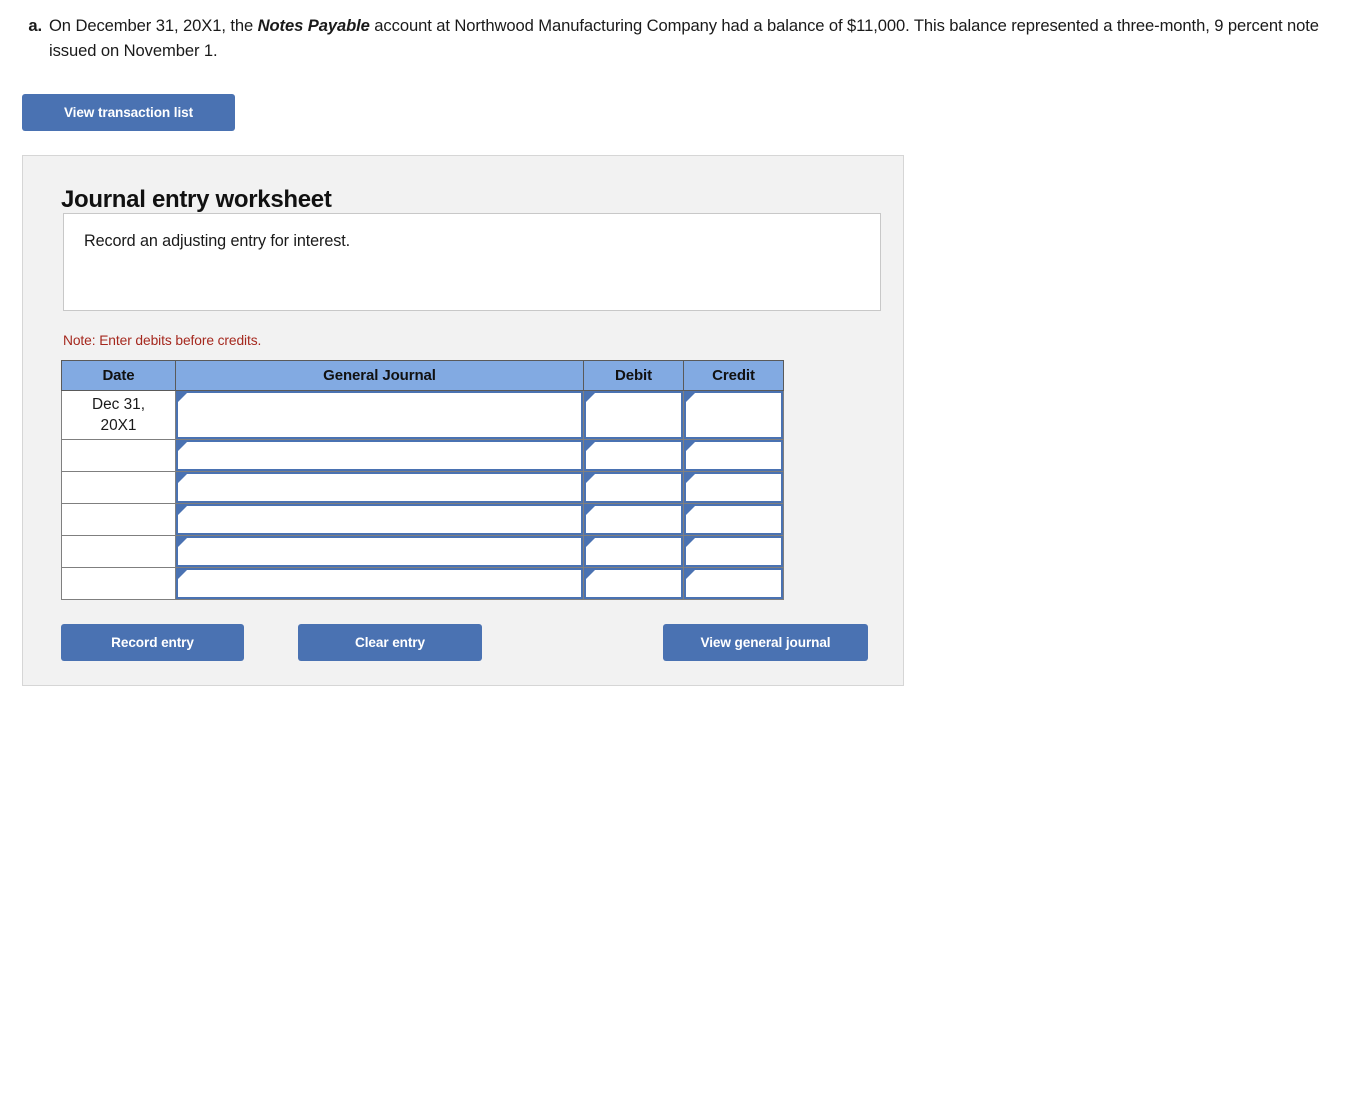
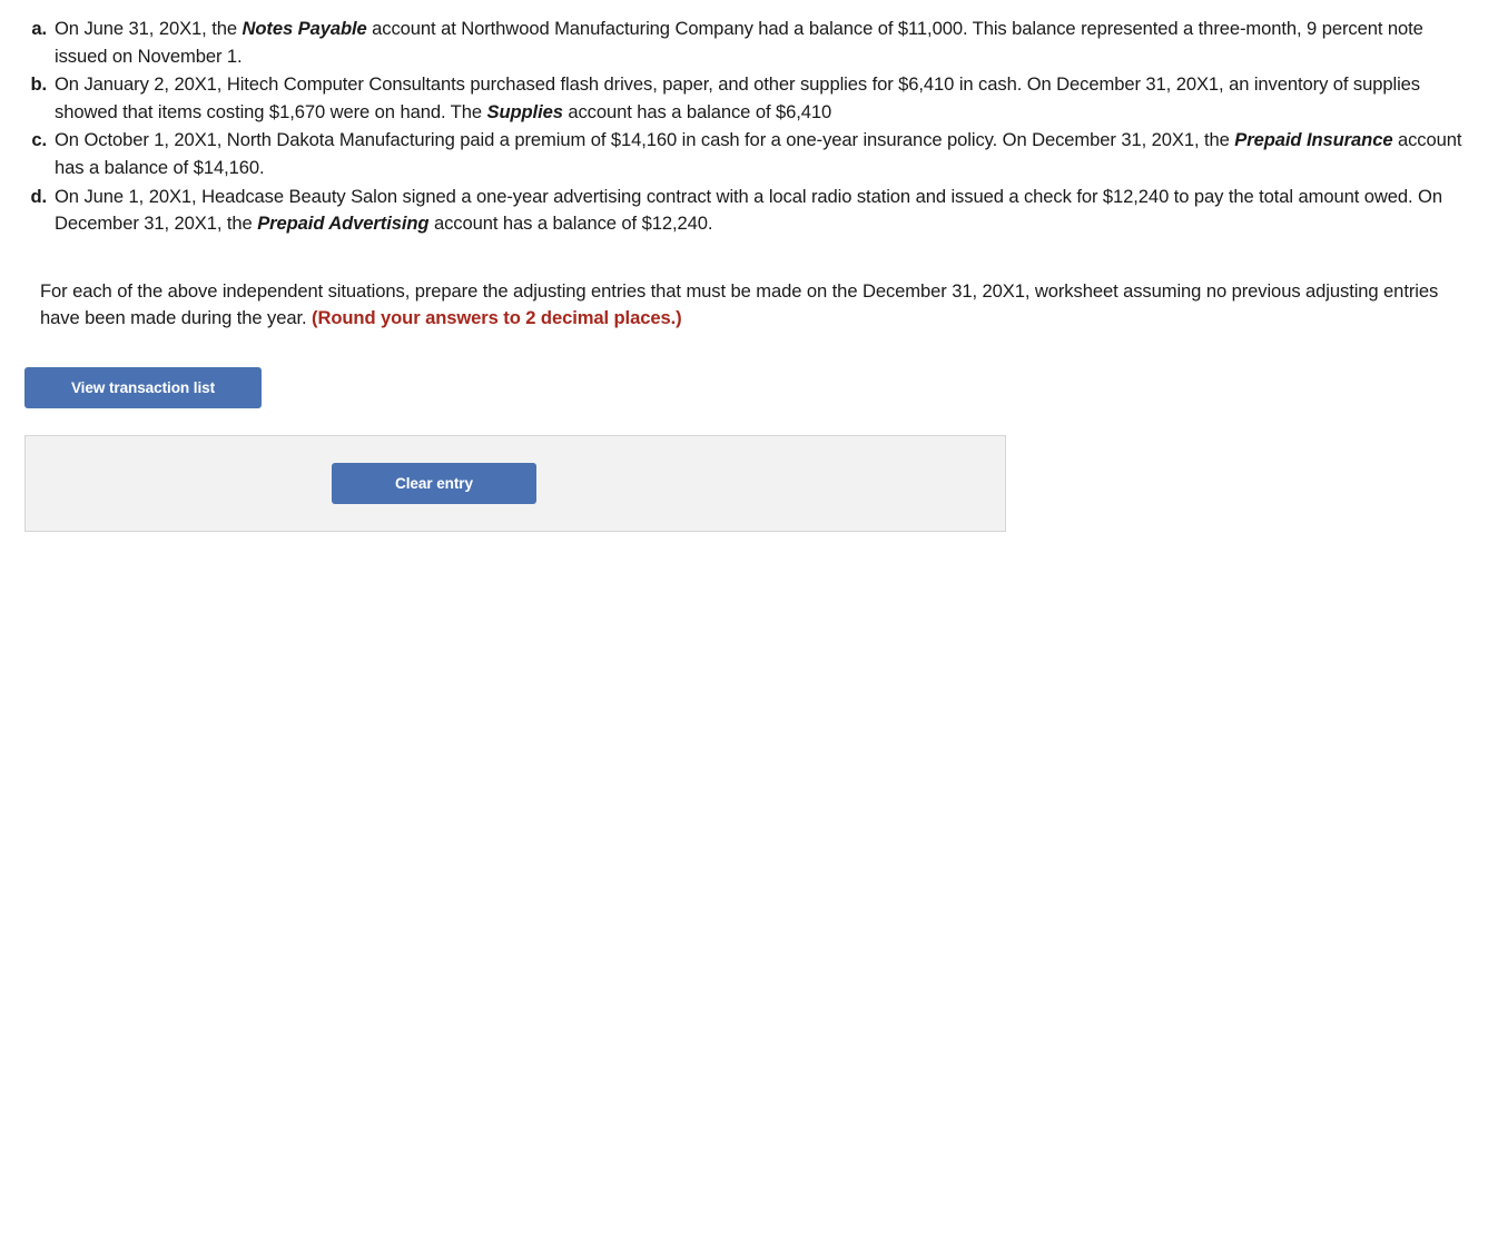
  a.
- On December 31, 20X1, the Notes Payable account at Northwood Manufacturing Company had a balance of $11,000. This balance represented a three-month, 9 percent note issued on November 1.
+ On June 31, 20X1, the Notes Payable account at Northwood Manufacturing Company had a balance of $11,000. This balance represented a three-month, 9 percent note issued on November 1.
+ b.
+ On January 2, 20X1, Hitech Computer Consultants purchased flash drives, paper, and other supplies for $6,410 in cash. On December 31, 20X1, an inventory of supplies showed that items costing $1,670 were on hand. The Supplies account has a balance of $6,410
+ c.
+ On October 1, 20X1, North Dakota Manufacturing paid a premium of $14,160 in cash for a one-year insurance policy. On December 31, 20X1, the Prepaid Insurance account has a balance of $14,160.
+ d.
+ On June 1, 20X1, Headcase Beauty Salon signed a one-year advertising contract with a local radio station and issued a check for $12,240 to pay the total amount owed. On December 31, 20X1, the Prepaid Advertising account has a balance of $12,240.
+ For each of the above independent situations, prepare the adjusting entries that must be made on the December 31, 20X1, worksheet assuming no previous adjusting entries have been made during the year. (Round your answers to 2 decimal places.)
  View transaction list
- Journal entry worksheet
- Record an adjusting entry for interest.
- Note: Enter debits before credits.
- Date	General Journal	Debit	Credit
- Dec 31,20X1
- Record entry
  Clear entry
- View general journal
